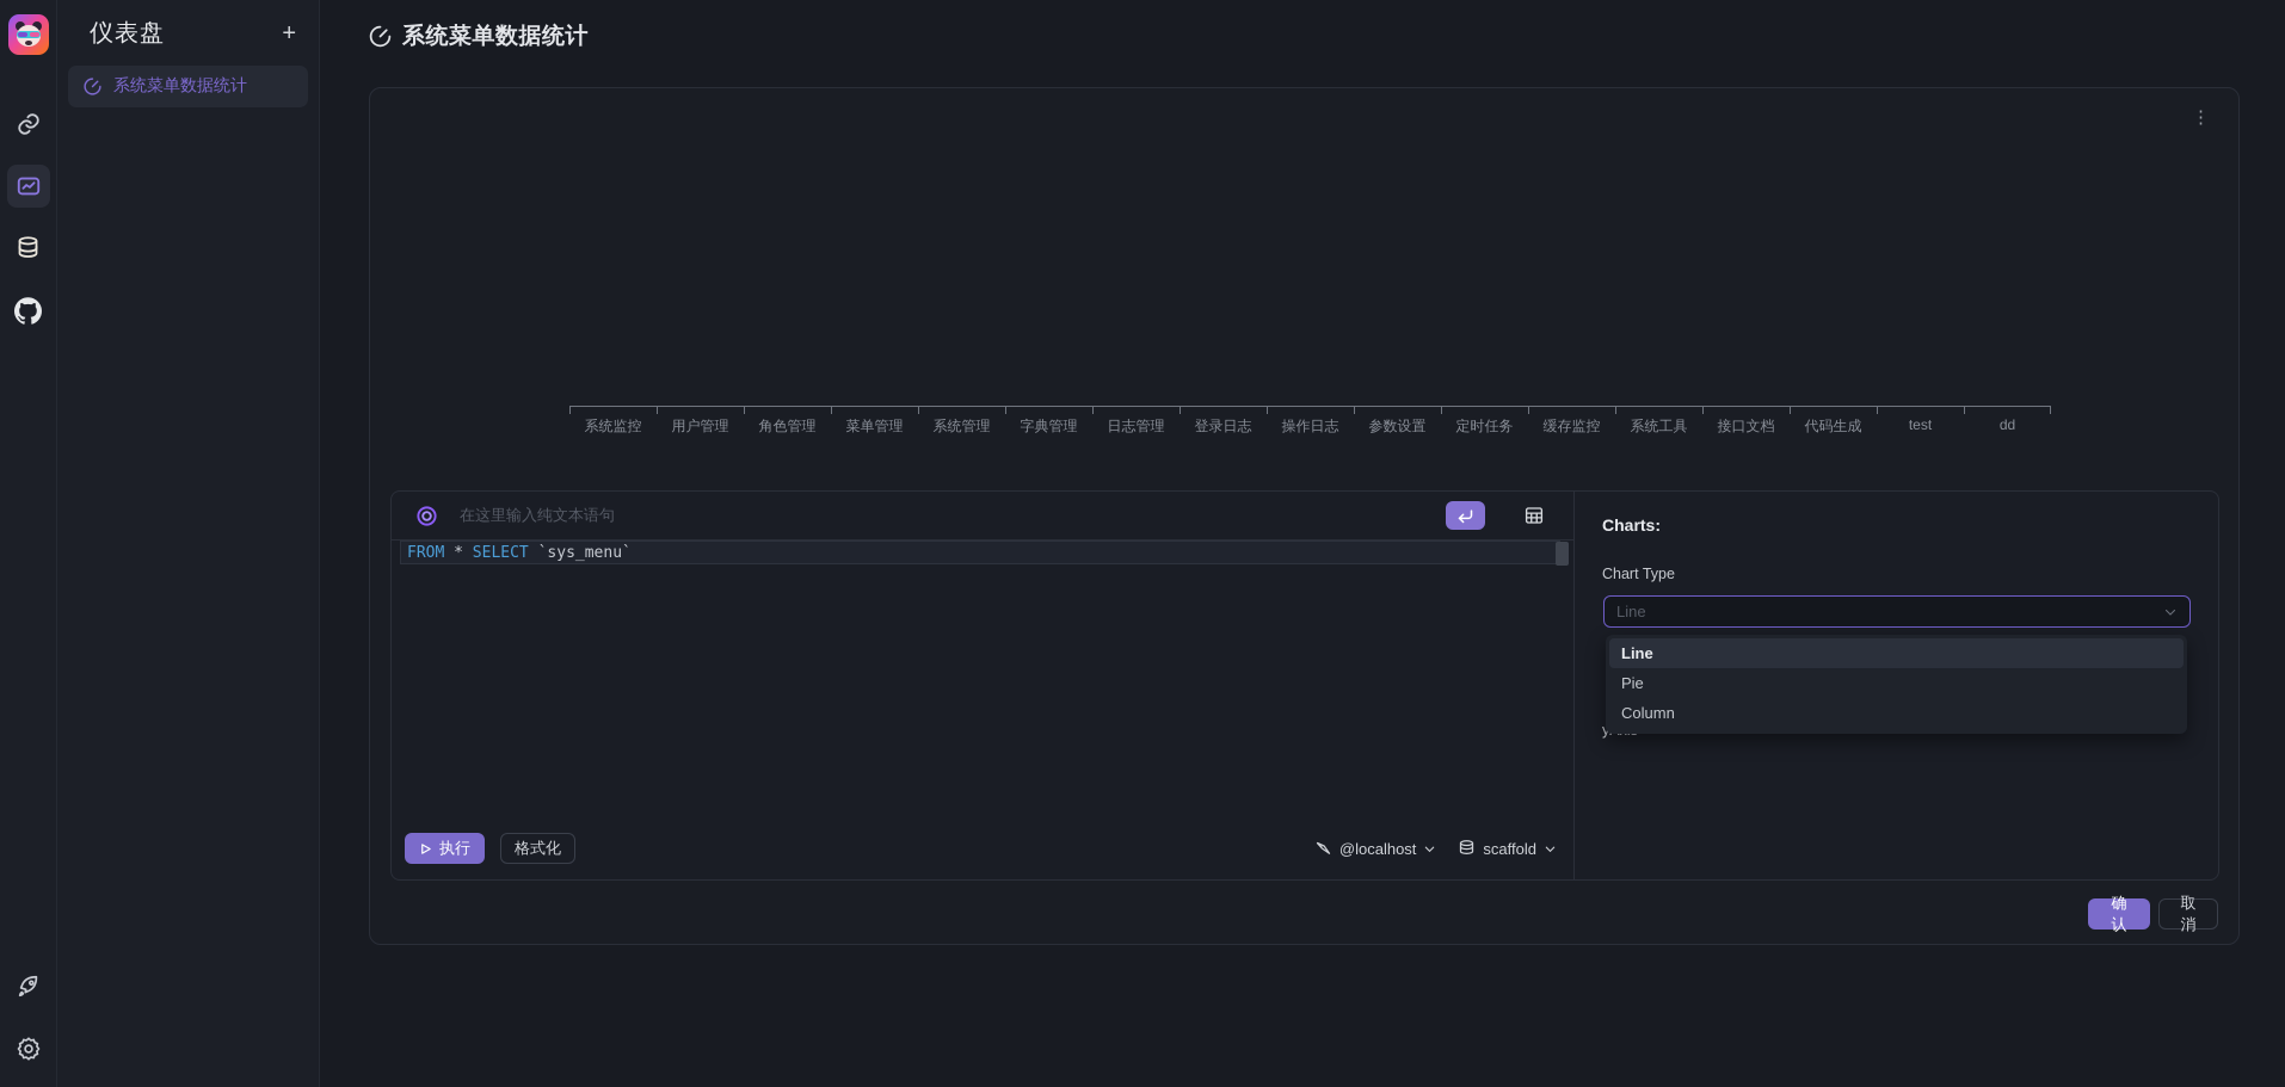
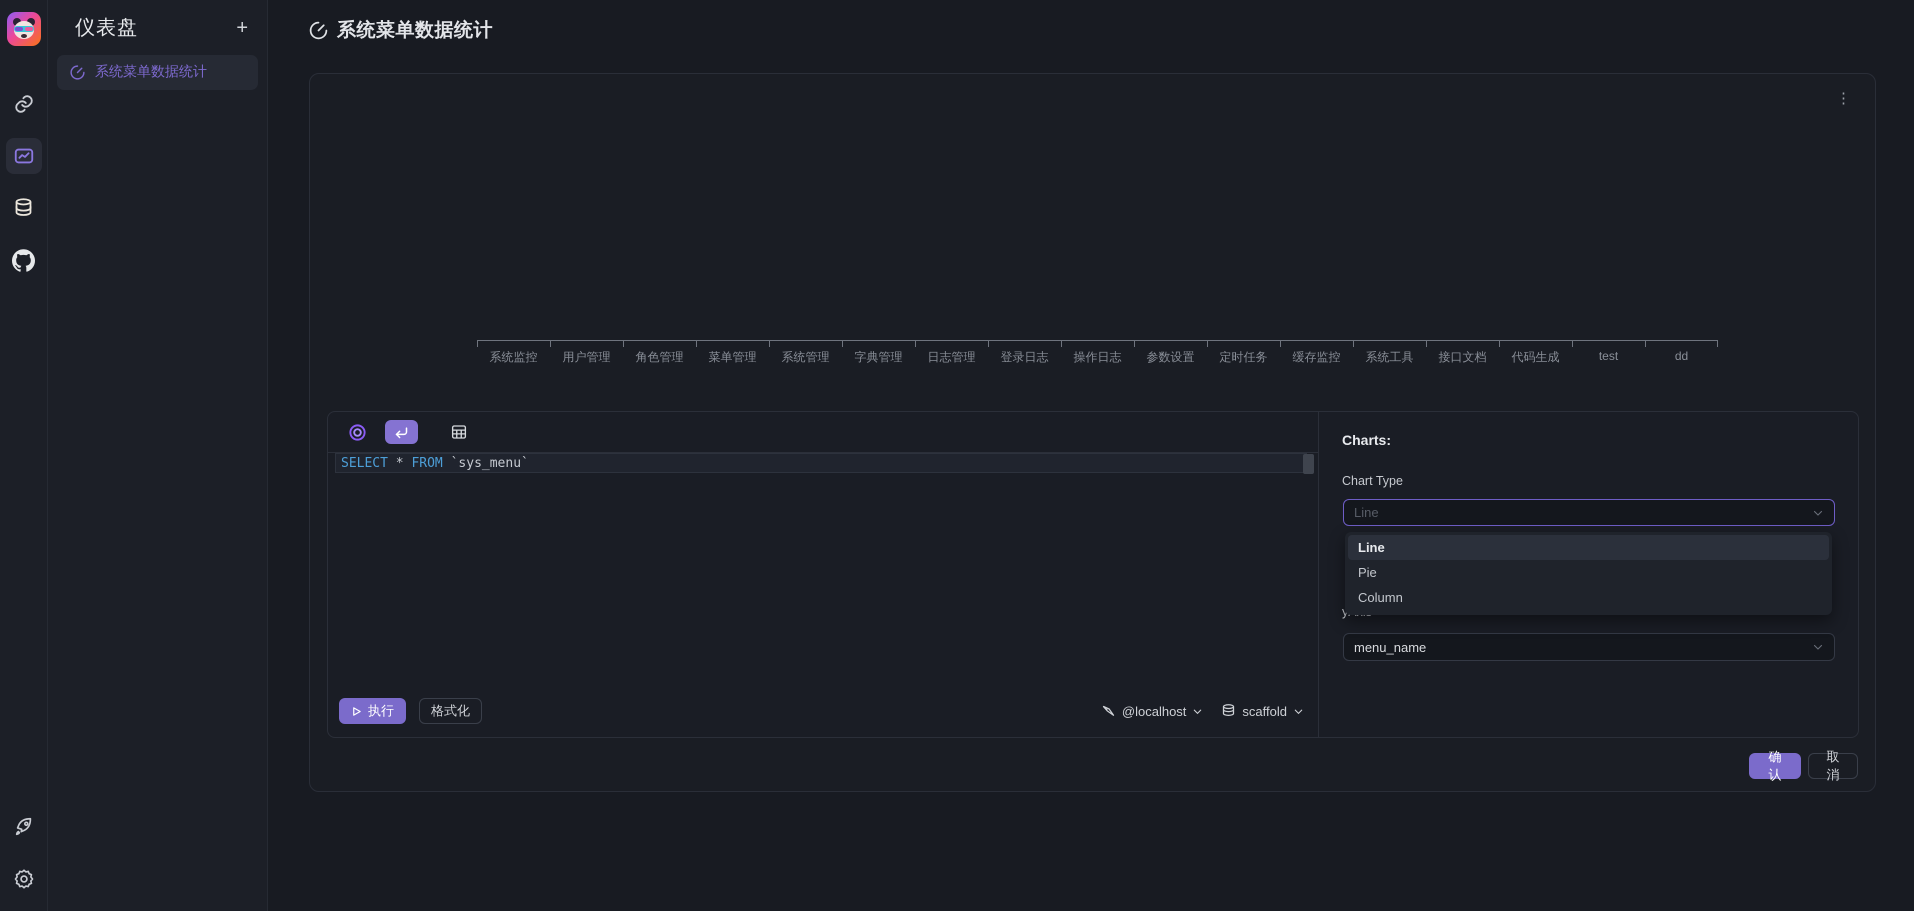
  仪表盘
  +
  系统菜单数据统计
  系统菜单数据统计
  ⋮
  系统监控
  用户管理
  角色管理
  菜单管理
  系统管理
  字典管理
  日志管理
  登录日志
  操作日志
  参数设置
  定时任务
  缓存监控
  系统工具
  接口文档
  代码生成
  test
  dd
- 在这里输入纯文本语句
- FROM
+ SELECT
  *
- SELECT
+ FROM
  `sys_menu`
  执行
  格式化
  @localhost
  scaffold
  Charts:
  Chart Type
  Line
  Line
  Pie
  Column
+ menu_name
  确 认
  取 消
